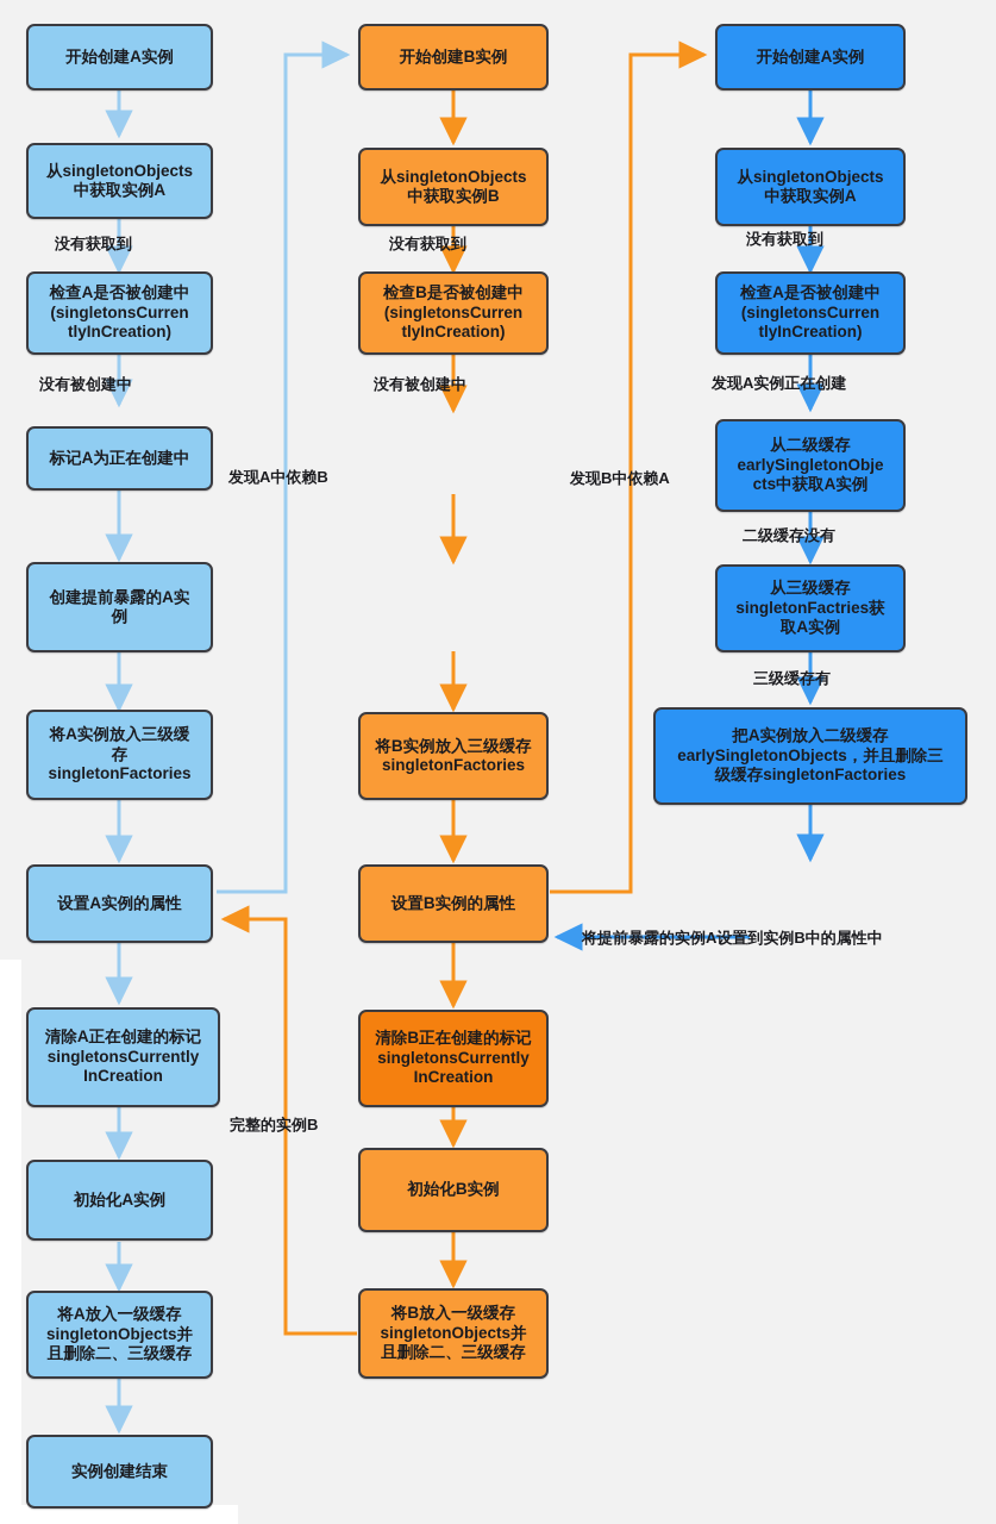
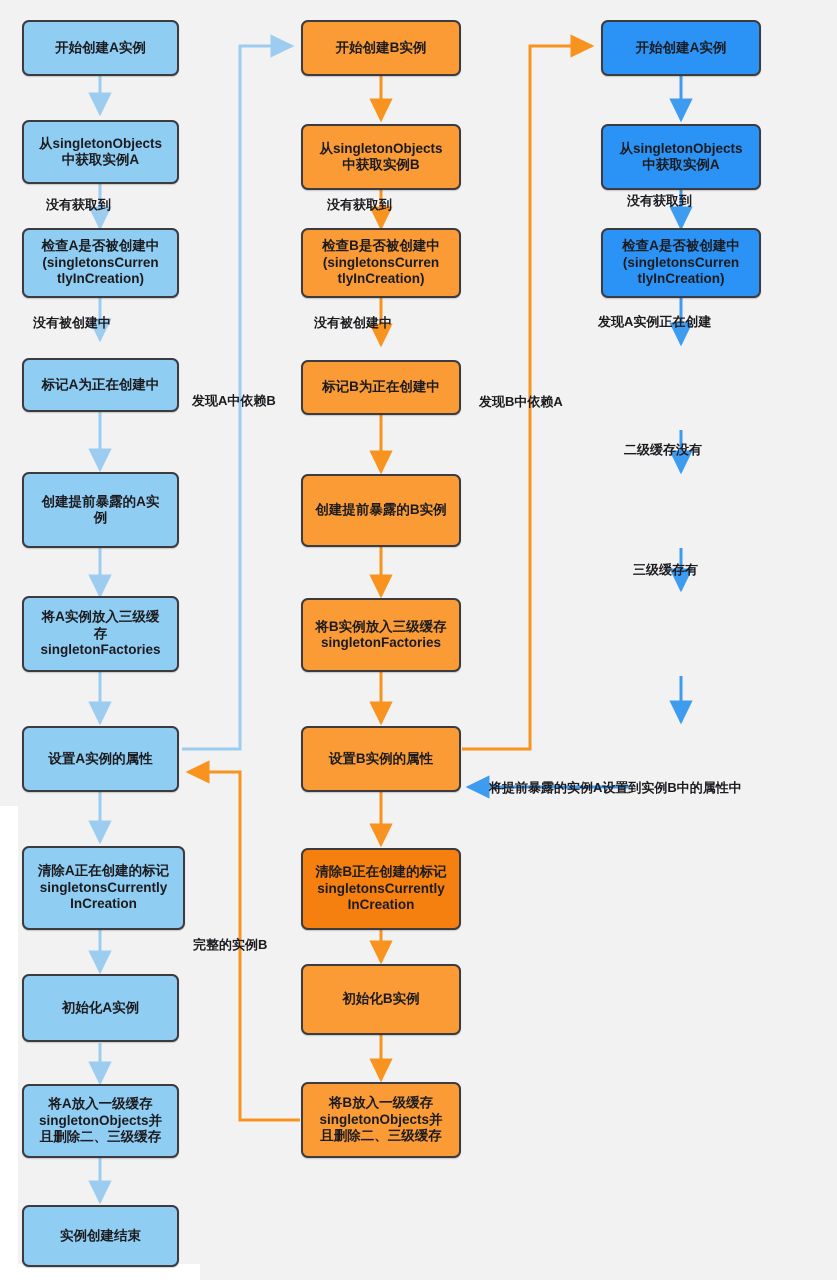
  开始创建A实例
  从singletonObjects
  中获取实例A
  检查A是否被创建中
  (singletonsCurren
  tlyInCreation)
  标记A为正在创建中
  创建提前暴露的A实
  例
  将A实例放入三级缓
  存
  singletonFactories
  设置A实例的属性
  清除A正在创建的标记
  singletonsCurrently
  InCreation
  初始化A实例
  将A放入一级缓存
  singletonObjects并
  且删除二、三级缓存
  实例创建结束
  开始创建B实例
  从singletonObjects
  中获取实例B
  检查B是否被创建中
  (singletonsCurren
  tlyInCreation)
+ 标记B为正在创建中
+ 创建提前暴露的B实例
  将B实例放入三级缓存
  singletonFactories
  设置B实例的属性
  清除B正在创建的标记
  singletonsCurrently
  InCreation
  初始化B实例
  将B放入一级缓存
  singletonObjects并
  且删除二、三级缓存
  开始创建A实例
  从singletonObjects
  中获取实例A
  检查A是否被创建中
  (singletonsCurren
  tlyInCreation)
- 从二级缓存
- earlySingletonObje
- cts中获取A实例
- 从三级缓存
- singletonFactries获
- 取A实例
- 把A实例放入二级缓存
- earlySingletonObjects，并且删除三
- 级缓存singletonFactories
  没有获取到
  没有被创建中
  没有获取到
  没有被创建中
  没有获取到
  发现A实例正在创建
  二级缓存没有
  三级缓存有
  发现A中依赖B
  发现B中依赖A
  将提前暴露的实例A设置到实例B中的属性中
  完整的实例B
